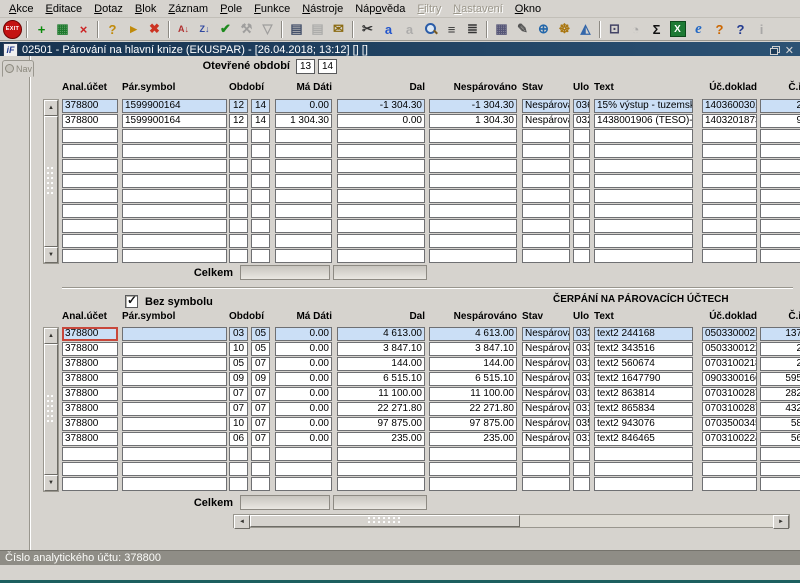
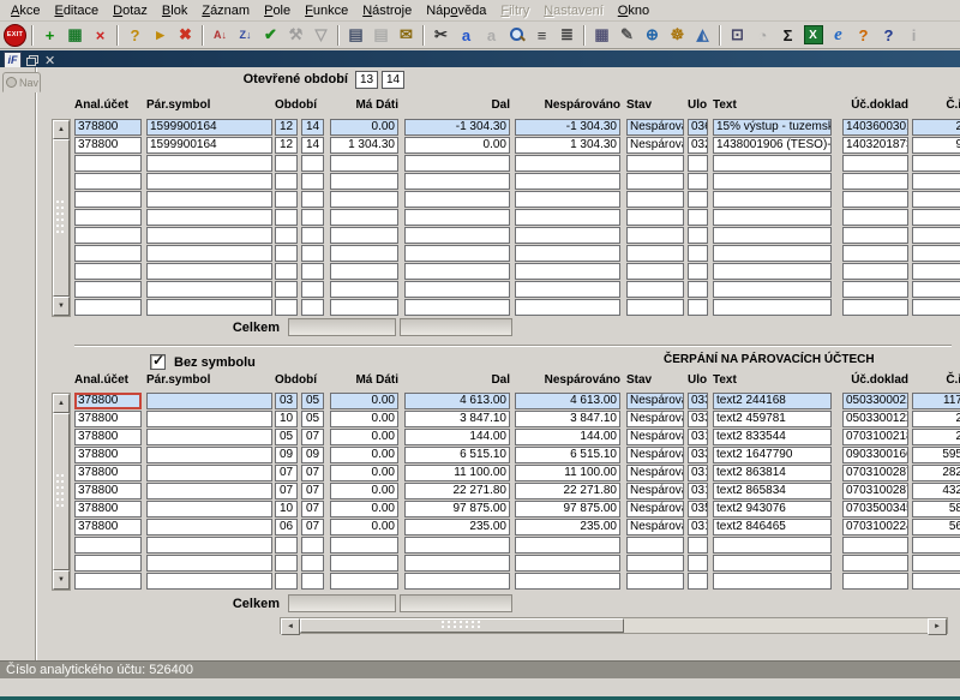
  Akce
  Editace
  Dotaz
  Blok
  Záznam
  Pole
  Funkce
  Nástroje
  Nápověda
  Filtry
  Nastavení
  Okno
  +
  ▦
  ×
  ?
  ▸
  ✖
  A↓
  Z↓
  ✔
  ⚒
  ▽
  ▤
  ▤
  ✉
  ✂
  a
  a
  ≡
  ≣
  ▦
  ✎
  ⊕
  ☸
  ◭
  ⊡
  ◔
  Σ
  X
  e
  ?
  ?
  i
  iF
- 02501 - Párování na hlavní knize (EKUSPAR) - [26.04.2018; 13:12] [] []
  ✕
  Nav
  Otevřené období
  13
  14
  Anal.účet
  Pár.symbol
  Období
  Má Dáti
  Dal
  Nespárováno
  Stav
  Ulo
  Text
  Úč.doklad
  378800
  1599900164
  12
  14
  0.00
  -1 304.30
  -1 304.30
  Nespárov
  036
  15% výstup - tuzemsk
  140360030
  2
  378800
  1599900164
  12
  14
  1 304.30
  0.00
  1 304.30
  Nespárov
  032
  1438001906 (TESO)-
  140320187
  9
  Celkem
  Bez symbolu
  ČERPÁNÍ NA PÁROVACÍCH ÚČTECH
  Anal.účet
  Pár.symbol
  Období
  Má Dáti
  Dal
  Nespárováno
  Stav
  Ulo
  Text
  Úč.doklad
  378800
  03
  05
  0.00
  4 613.00
  4 613.00
  Nespárov
  033
  text2 244168
  050330002
- 137
+ 117
  378800
  10
  05
  0.00
  3 847.10
  3 847.10
  Nespárov
  033
- text2 343516
+ text2 459781
  050330012
  2
  378800
  05
  07
  0.00
  144.00
  144.00
  Nespárov
  031
- text2 560674
+ text2 833544
  070310021
  2
  378800
  09
  09
  0.00
  6 515.10
  6 515.10
  Nespárov
  033
  text2 1647790
  090330016
  595
  378800
  07
  07
  0.00
  11 100.00
  11 100.00
  Nespárov
  031
  text2 863814
  070310028
  282
  378800
  07
  07
  0.00
  22 271.80
  22 271.80
  Nespárov
  031
  text2 865834
  070310028
  432
  378800
  10
  07
  0.00
  97 875.00
  97 875.00
  Nespárov
  035
  text2 943076
  070350034
  58
  378800
  06
  07
  0.00
  235.00
  235.00
  Nespárov
  031
  text2 846465
  070310022
  56
  Celkem
- Číslo analytického účtu: 378800
+ Číslo analytického účtu: 526400
